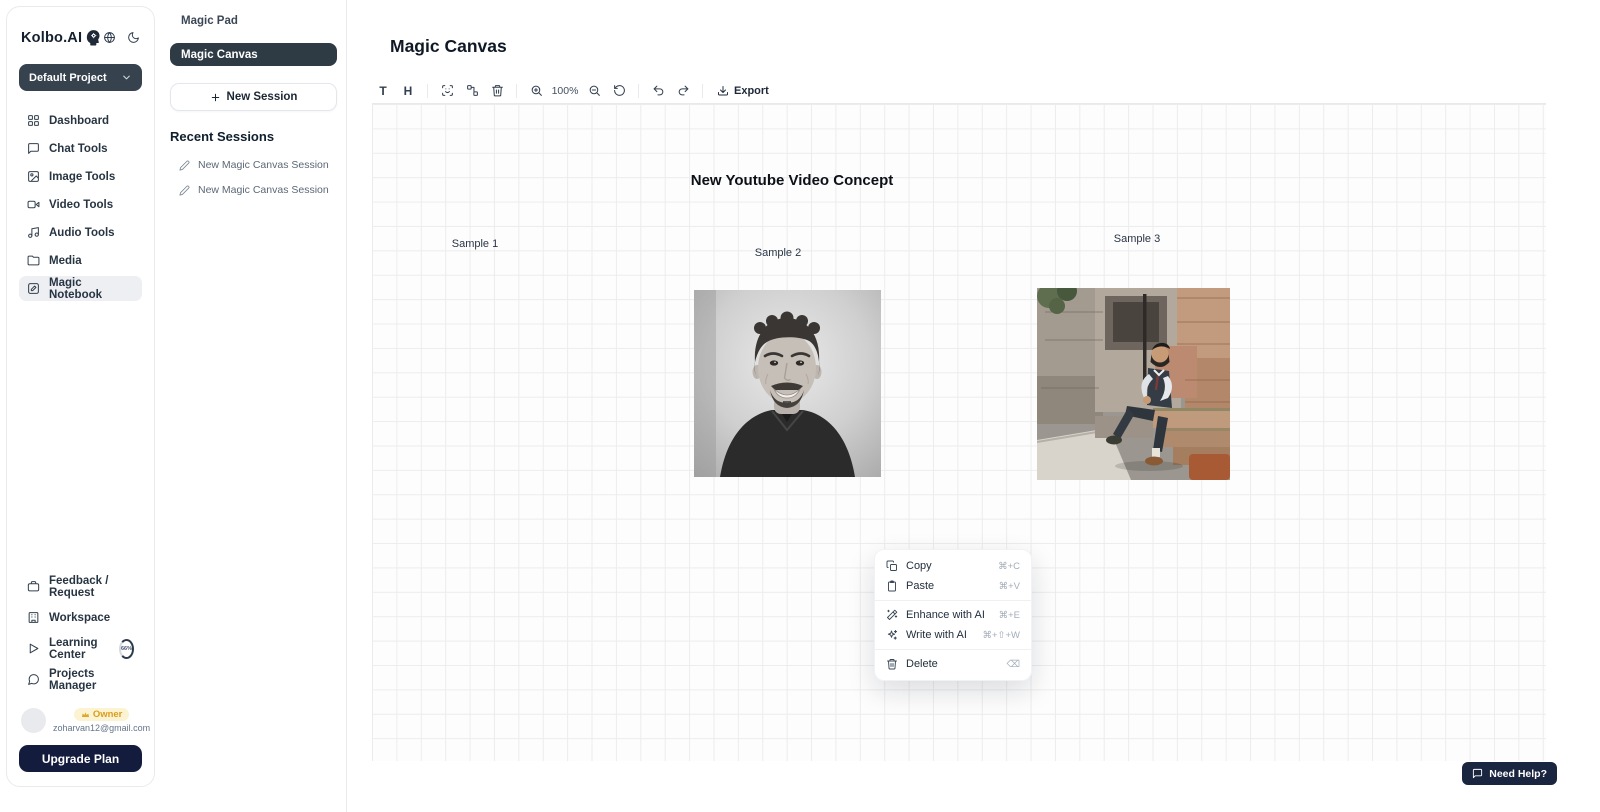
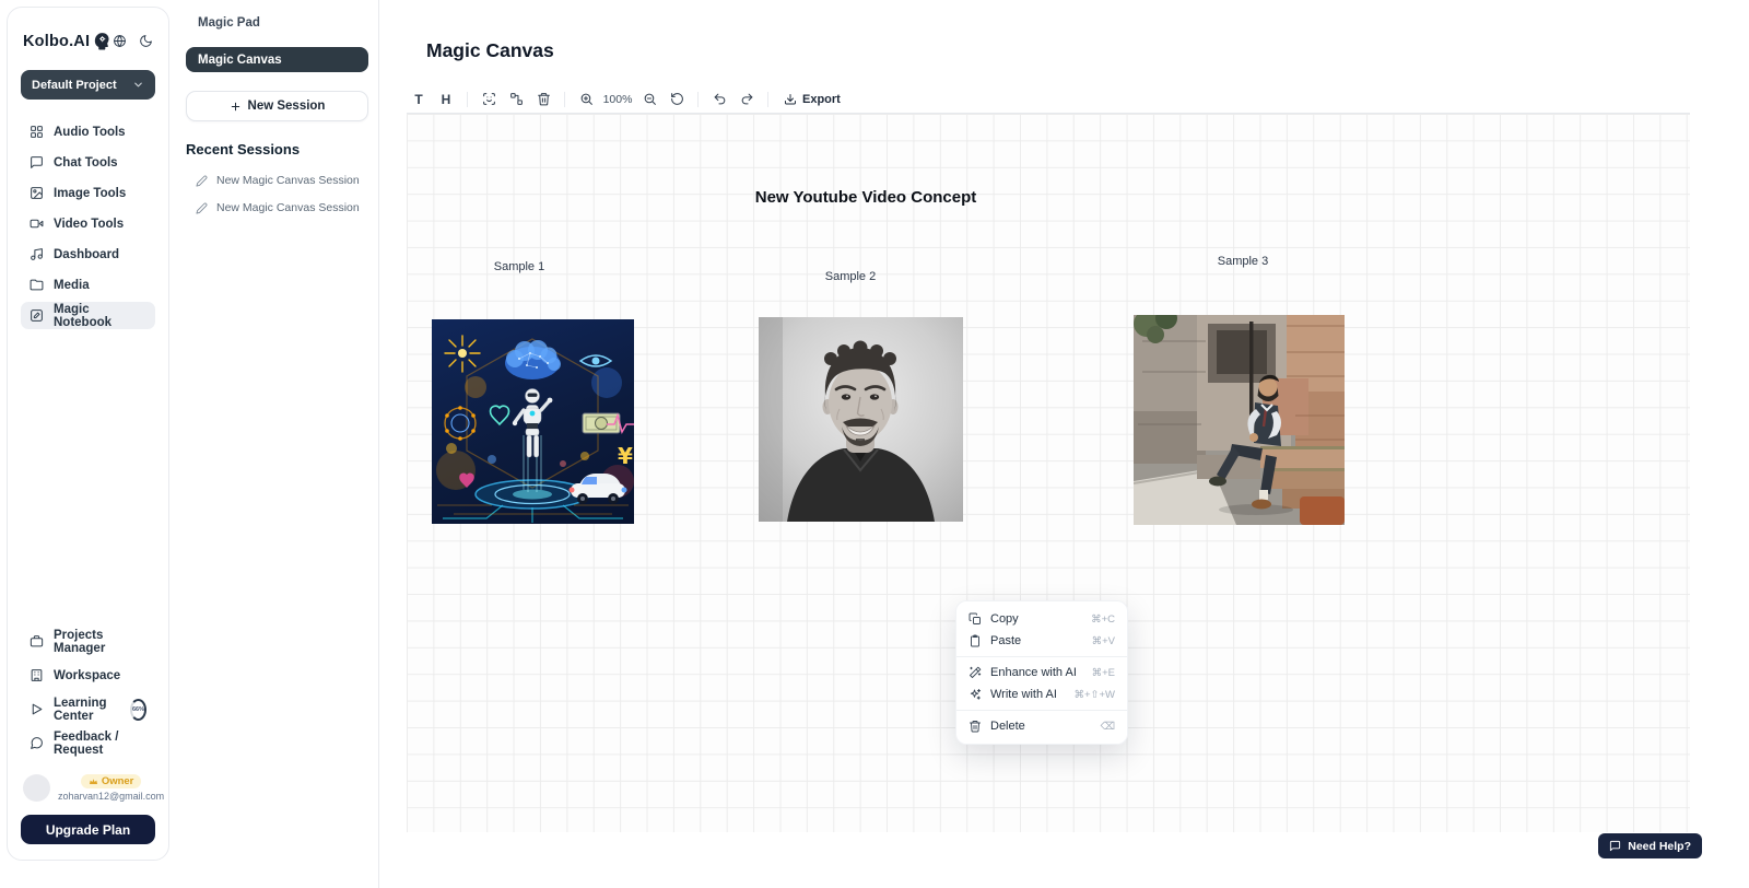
  Kolbo.AI
  Default Project
- Dashboard
+ Audio Tools
  Chat Tools
  Image Tools
  Video Tools
- Audio Tools
+ Dashboard
  Media
  Magic Notebook
- Feedback / Request
+ Projects Manager
  Workspace
  Learning Center
- Projects Manager
+ Feedback / Request
  Owner
  zoharvan12@gmail.com
  Upgrade Plan
  Magic Pad
  Magic Canvas
  New Session
  Recent Sessions
  New Magic Canvas Session
  New Magic Canvas Session
  Magic Canvas
  T
  H
  100%
  Export
  New Youtube Video Concept
  Sample 1
  Sample 2
  Sample 3
+ ¥
  Copy
  ⌘+C
  Paste
  ⌘+V
  Enhance with AI
  ⌘+E
  Write with AI
  ⌘+⇧+W
  Delete
  ⌫
  Need Help?
